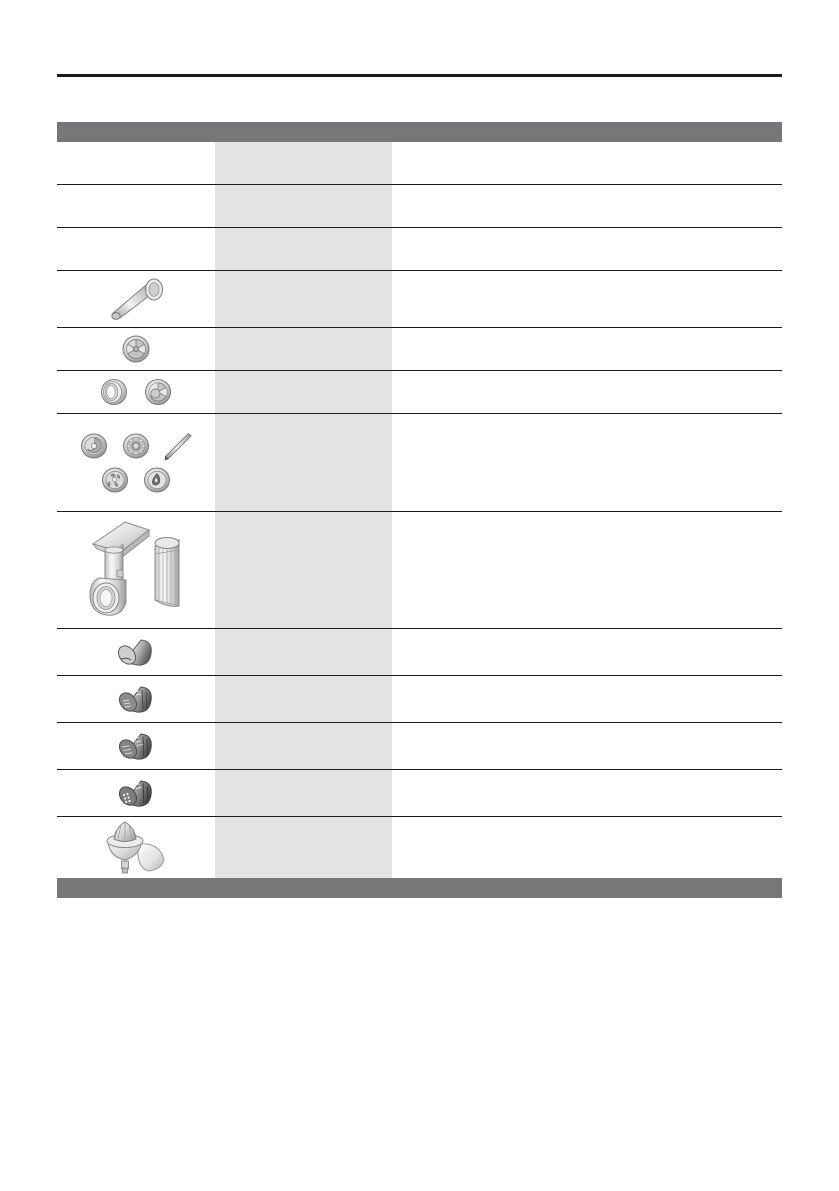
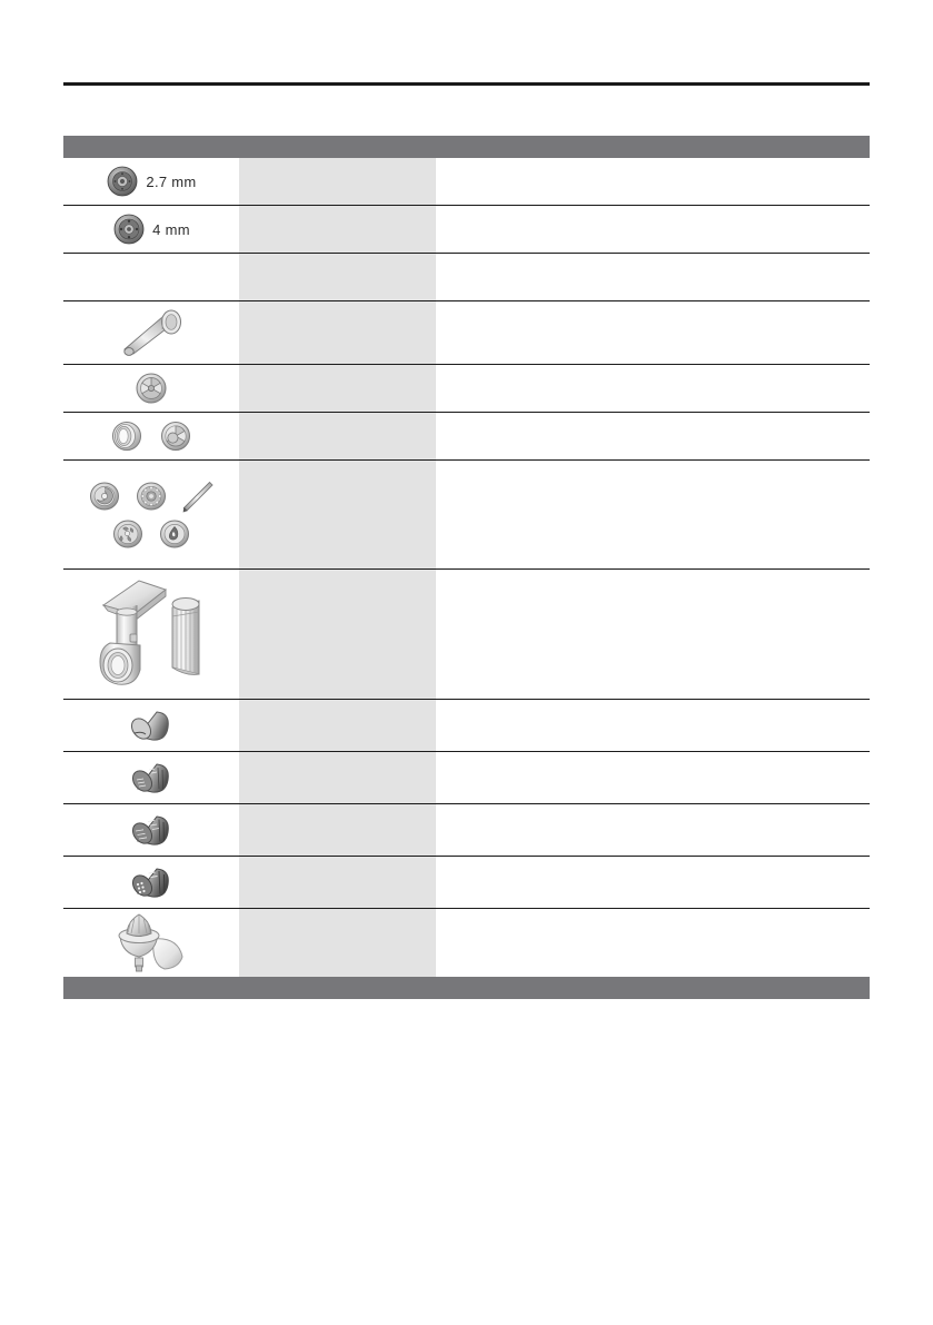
+ 2.7 mm
+ 4 mm
